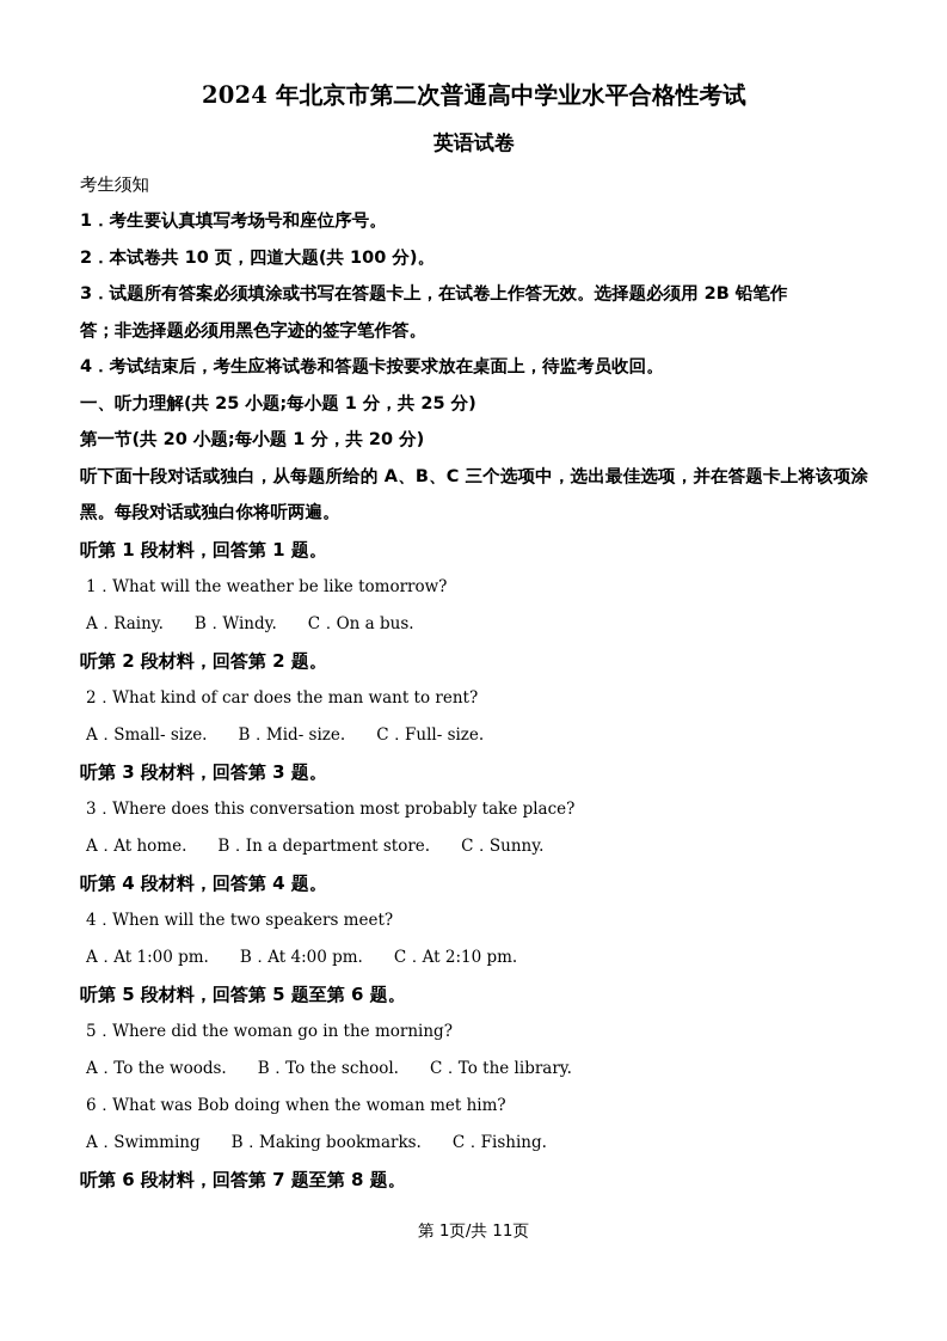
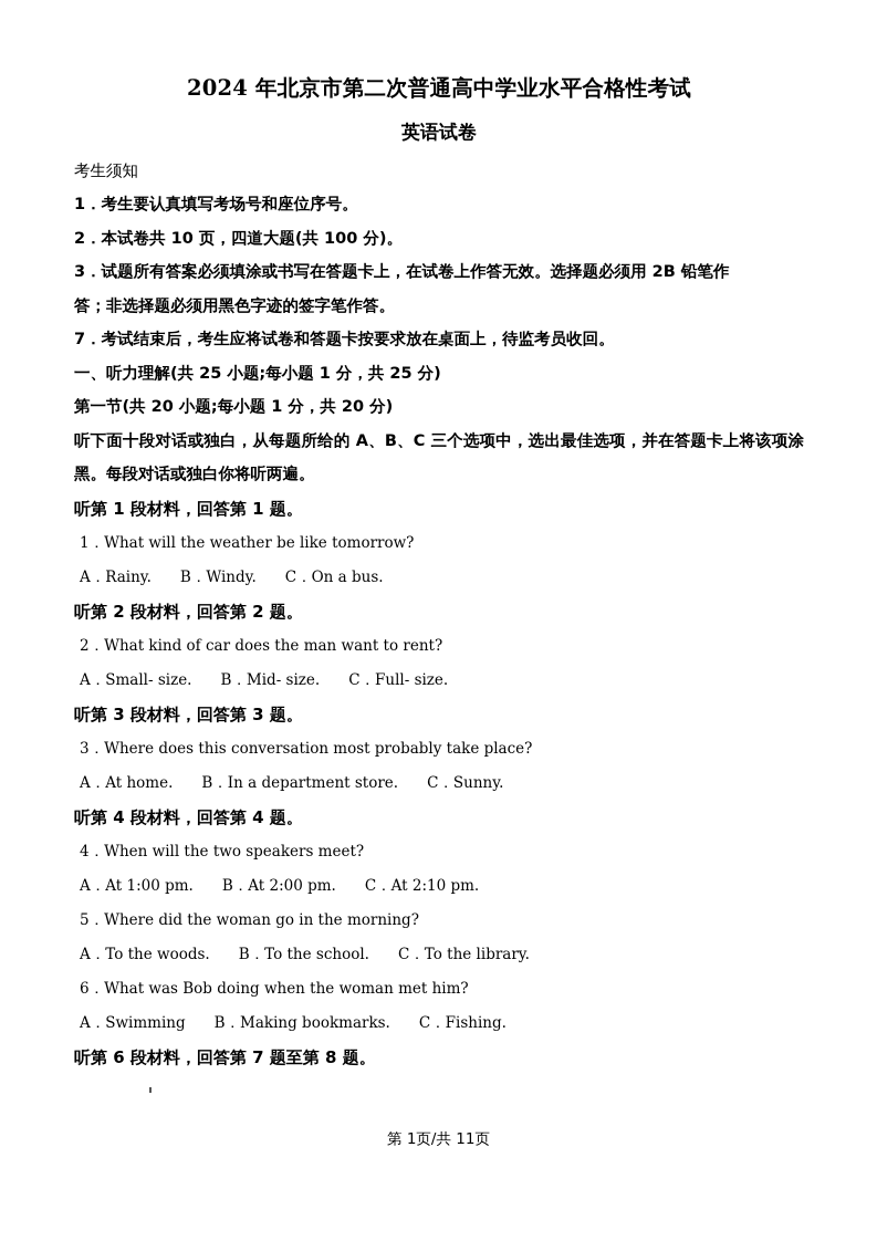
  2024 年北京市第二次普通高中学业水平合格性考试
  英语试卷
  考生须知
  1．考生要认真填写考场号和座位序号。
  2．本试卷共 10 页，四道大题(共 100 分)。
  3．试题所有答案必须填涂或书写在答题卡上，在试卷上作答无效。选择题必须用 2B 铅笔作
  答；非选择题必须用黑色字迹的签字笔作答。
- 4．考试结束后，考生应将试卷和答题卡按要求放在桌面上，待监考员收回。
+ 7．考试结束后，考生应将试卷和答题卡按要求放在桌面上，待监考员收回。
  一、听力理解(共 25 小题;每小题 1 分，共 25 分)
  第一节(共 20 小题;每小题 1 分，共 20 分)
  听下面十段对话或独白，从每题所给的 A、B、C 三个选项中，选出最佳选项，并在答题卡上将该项涂黑。每段对话或独白你将听两遍。
  听第 1 段材料，回答第 1 题。
  1．What will the weather be like tomorrow?
  A．Rainy. B．Windy. C．On a bus.
  听第 2 段材料，回答第 2 题。
  2．What kind of car does the man want to rent?
  A．Small- size. B．Mid- size. C．Full- size.
  听第 3 段材料，回答第 3 题。
  3．Where does this conversation most probably take place?
  A．At home. B．In a department store. C．Sunny.
  听第 4 段材料，回答第 4 题。
  4．When will the two speakers meet?
- A．At 1:00 pm. B．At 4:00 pm. C．At 2:10 pm.
+ A．At 1:00 pm. B．At 2:00 pm. C．At 2:10 pm.
- 听第 5 段材料，回答第 5 题至第 6 题。
  5．Where did the woman go in the morning?
  A．To the woods. B．To the school. C．To the library.
  6．What was Bob doing when the woman met him?
  A．Swimming B．Making bookmarks. C．Fishing.
  听第 6 段材料，回答第 7 题至第 8 题。
  第 1页/共 11页
